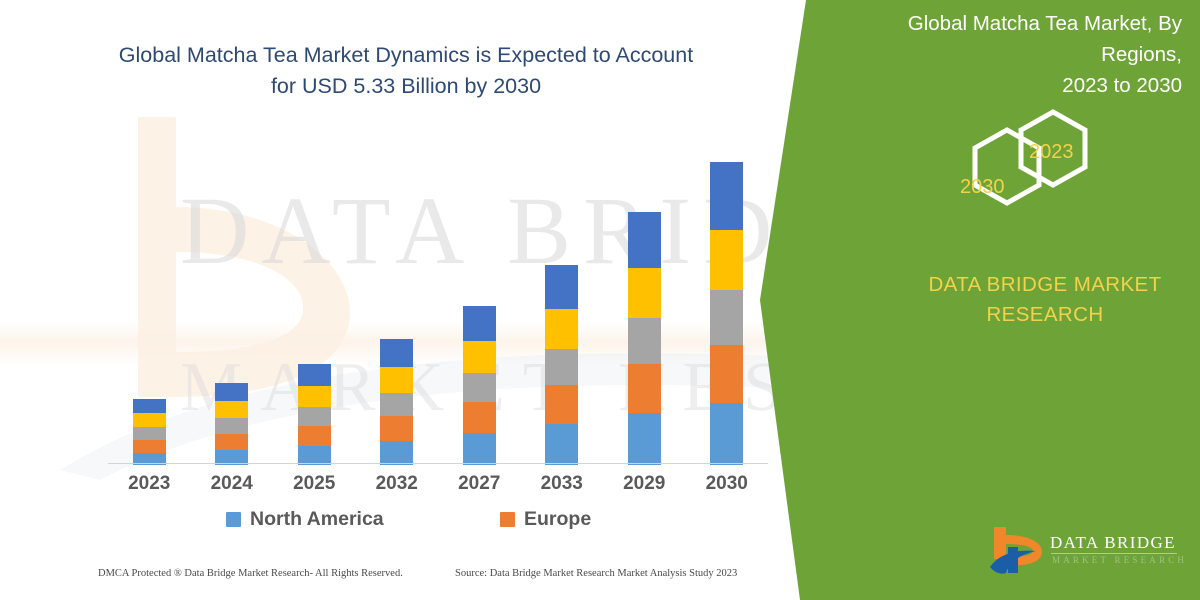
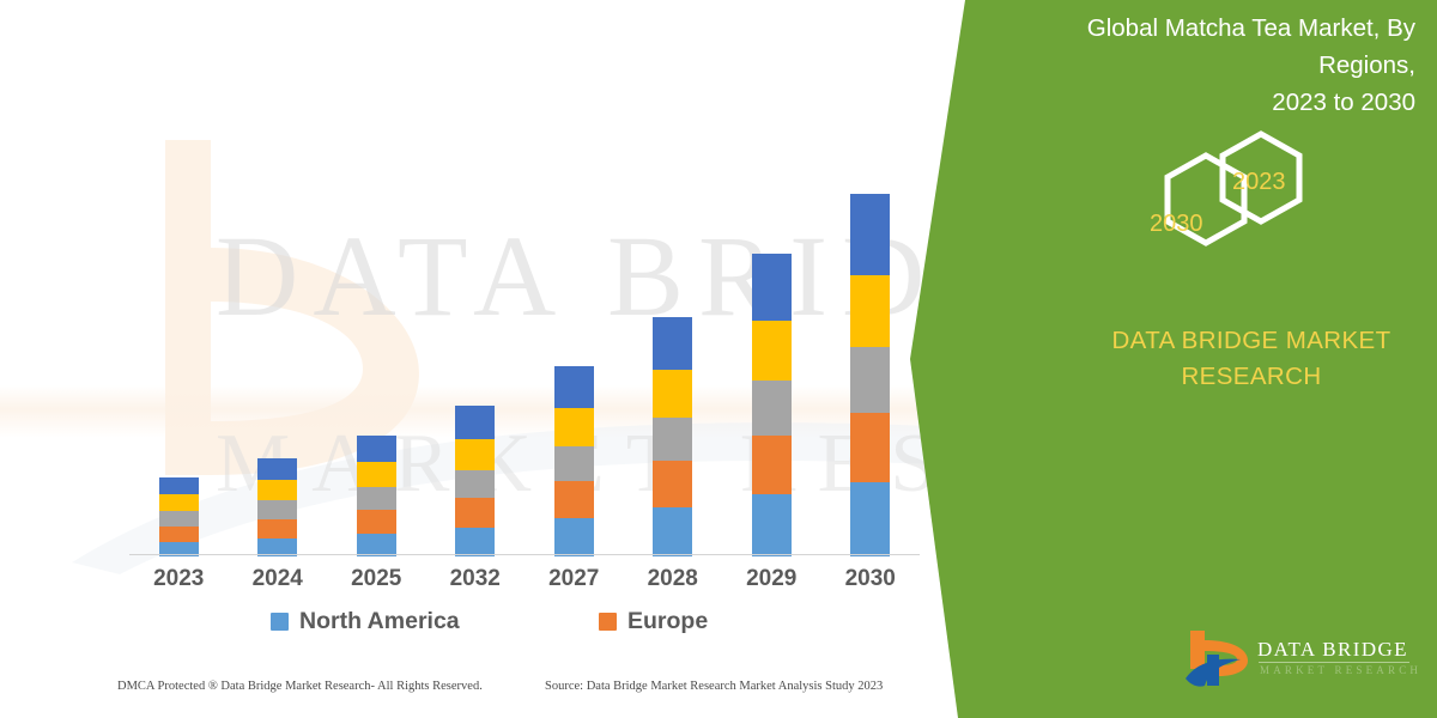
  DATA BRID
- Global Matcha Tea Market Dynamics is Expected to Account
- for USD 5.33 Billion by 2030
  2023
  2024
  2025
  2032
  2027
- 2033
+ 2028
  2029
  2030
  North America
  Europe
  DMCA Protected ® Data Bridge Market Research- All Rights Reserved.
  Source: Data Bridge Market Research Market Analysis Study 2023
  Global Matcha Tea Market, By Regions,
  2023 to 2030
  2023
  2030
  DATA BRIDGE MARKET
  RESEARCH
  DATA BRIDGE
  MARKET RESEARCH
